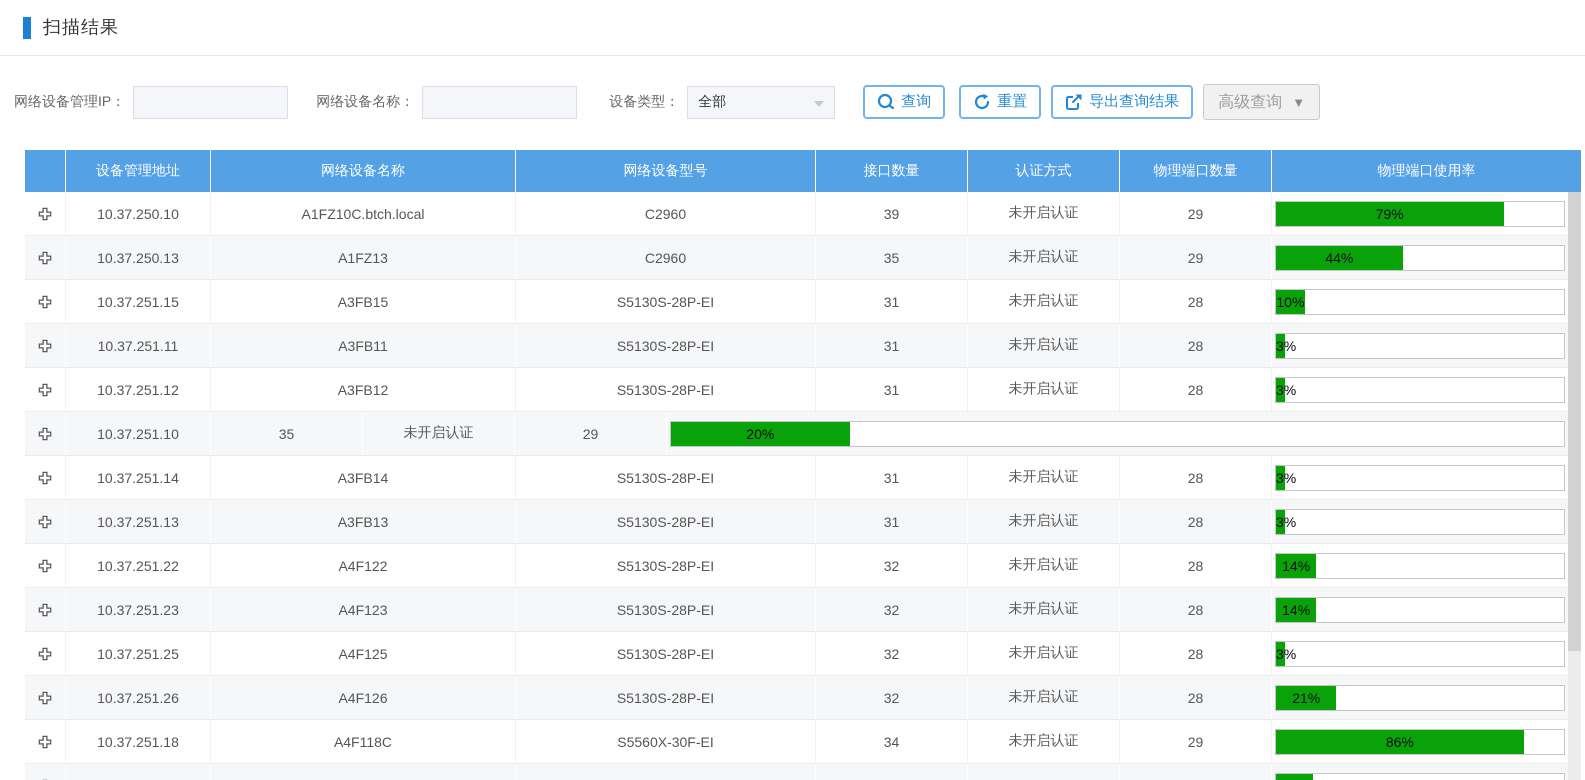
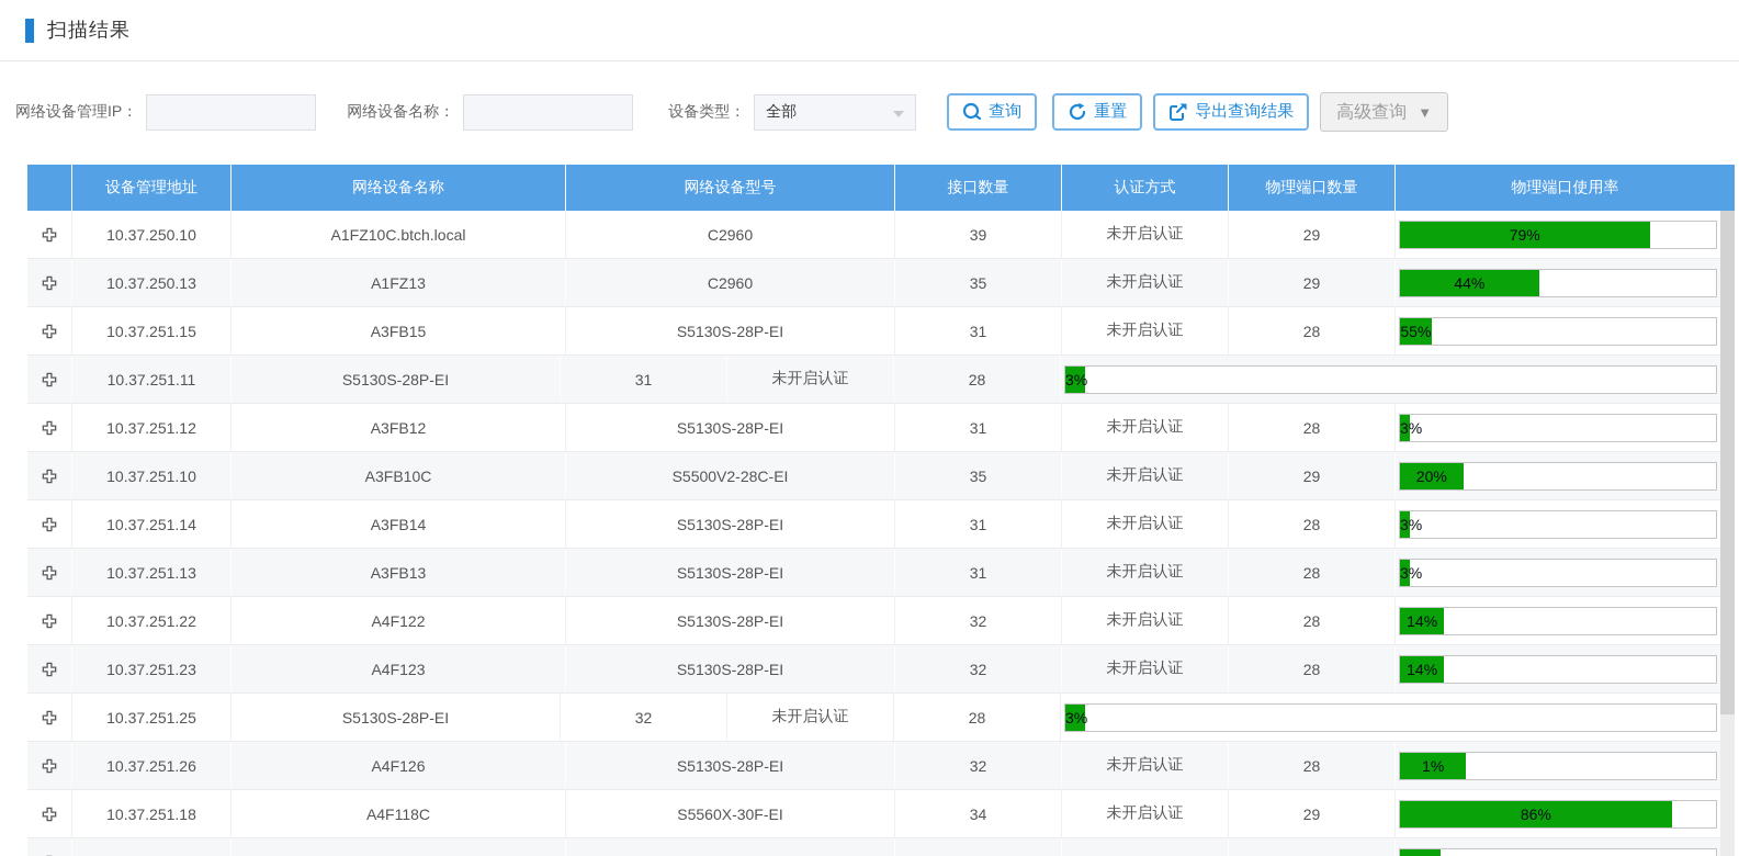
  扫描结果
  网络设备管理IP：
  网络设备名称：
  设备类型：
  全部
  查询
  重置
  导出查询结果
  高级查询
  ▼
  设备管理地址
  网络设备名称
  网络设备型号
  接口数量
  认证方式
  物理端口数量
  物理端口使用率
  10.37.250.10
  A1FZ10C.btch.local
  C2960
  39
  未开启认证
  29
  79%
  10.37.250.13
  A1FZ13
  C2960
  35
  未开启认证
  29
  44%
  10.37.251.15
  A3FB15
  S5130S-28P-EI
  31
  未开启认证
  28
- 10%
+ 55%
  10.37.251.11
- A3FB11
  S5130S-28P-EI
  31
  未开启认证
  28
  3%
  10.37.251.12
  A3FB12
  S5130S-28P-EI
  31
  未开启认证
  28
  3%
  10.37.251.10
+ A3FB10C
+ S5500V2-28C-EI
  35
  未开启认证
  29
  20%
  10.37.251.14
  A3FB14
  S5130S-28P-EI
  31
  未开启认证
  28
  3%
  10.37.251.13
  A3FB13
  S5130S-28P-EI
  31
  未开启认证
  28
  3%
  10.37.251.22
  A4F122
  S5130S-28P-EI
  32
  未开启认证
  28
  14%
  10.37.251.23
  A4F123
  S5130S-28P-EI
  32
  未开启认证
  28
  14%
  10.37.251.25
- A4F125
  S5130S-28P-EI
  32
  未开启认证
  28
  3%
  10.37.251.26
  A4F126
  S5130S-28P-EI
  32
  未开启认证
  28
- 21%
+ 1%
  10.37.251.18
  A4F118C
  S5560X-30F-EI
  34
  未开启认证
  29
  86%
